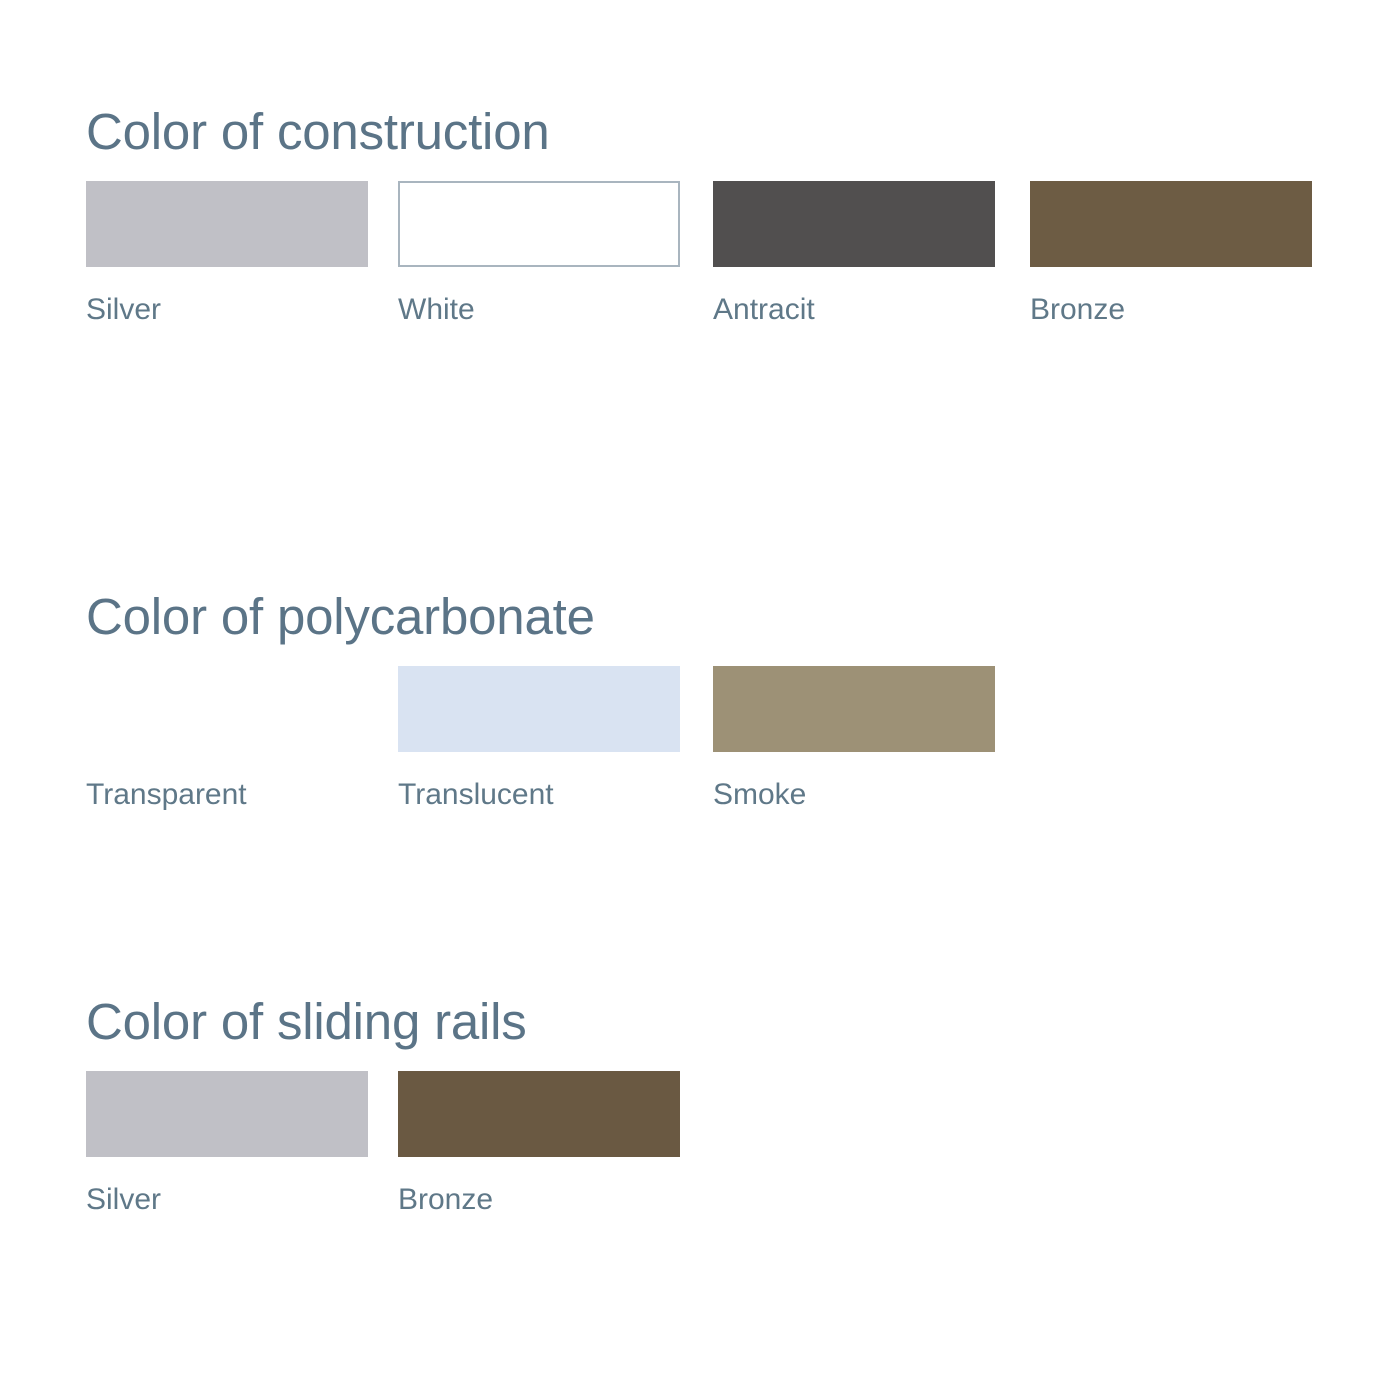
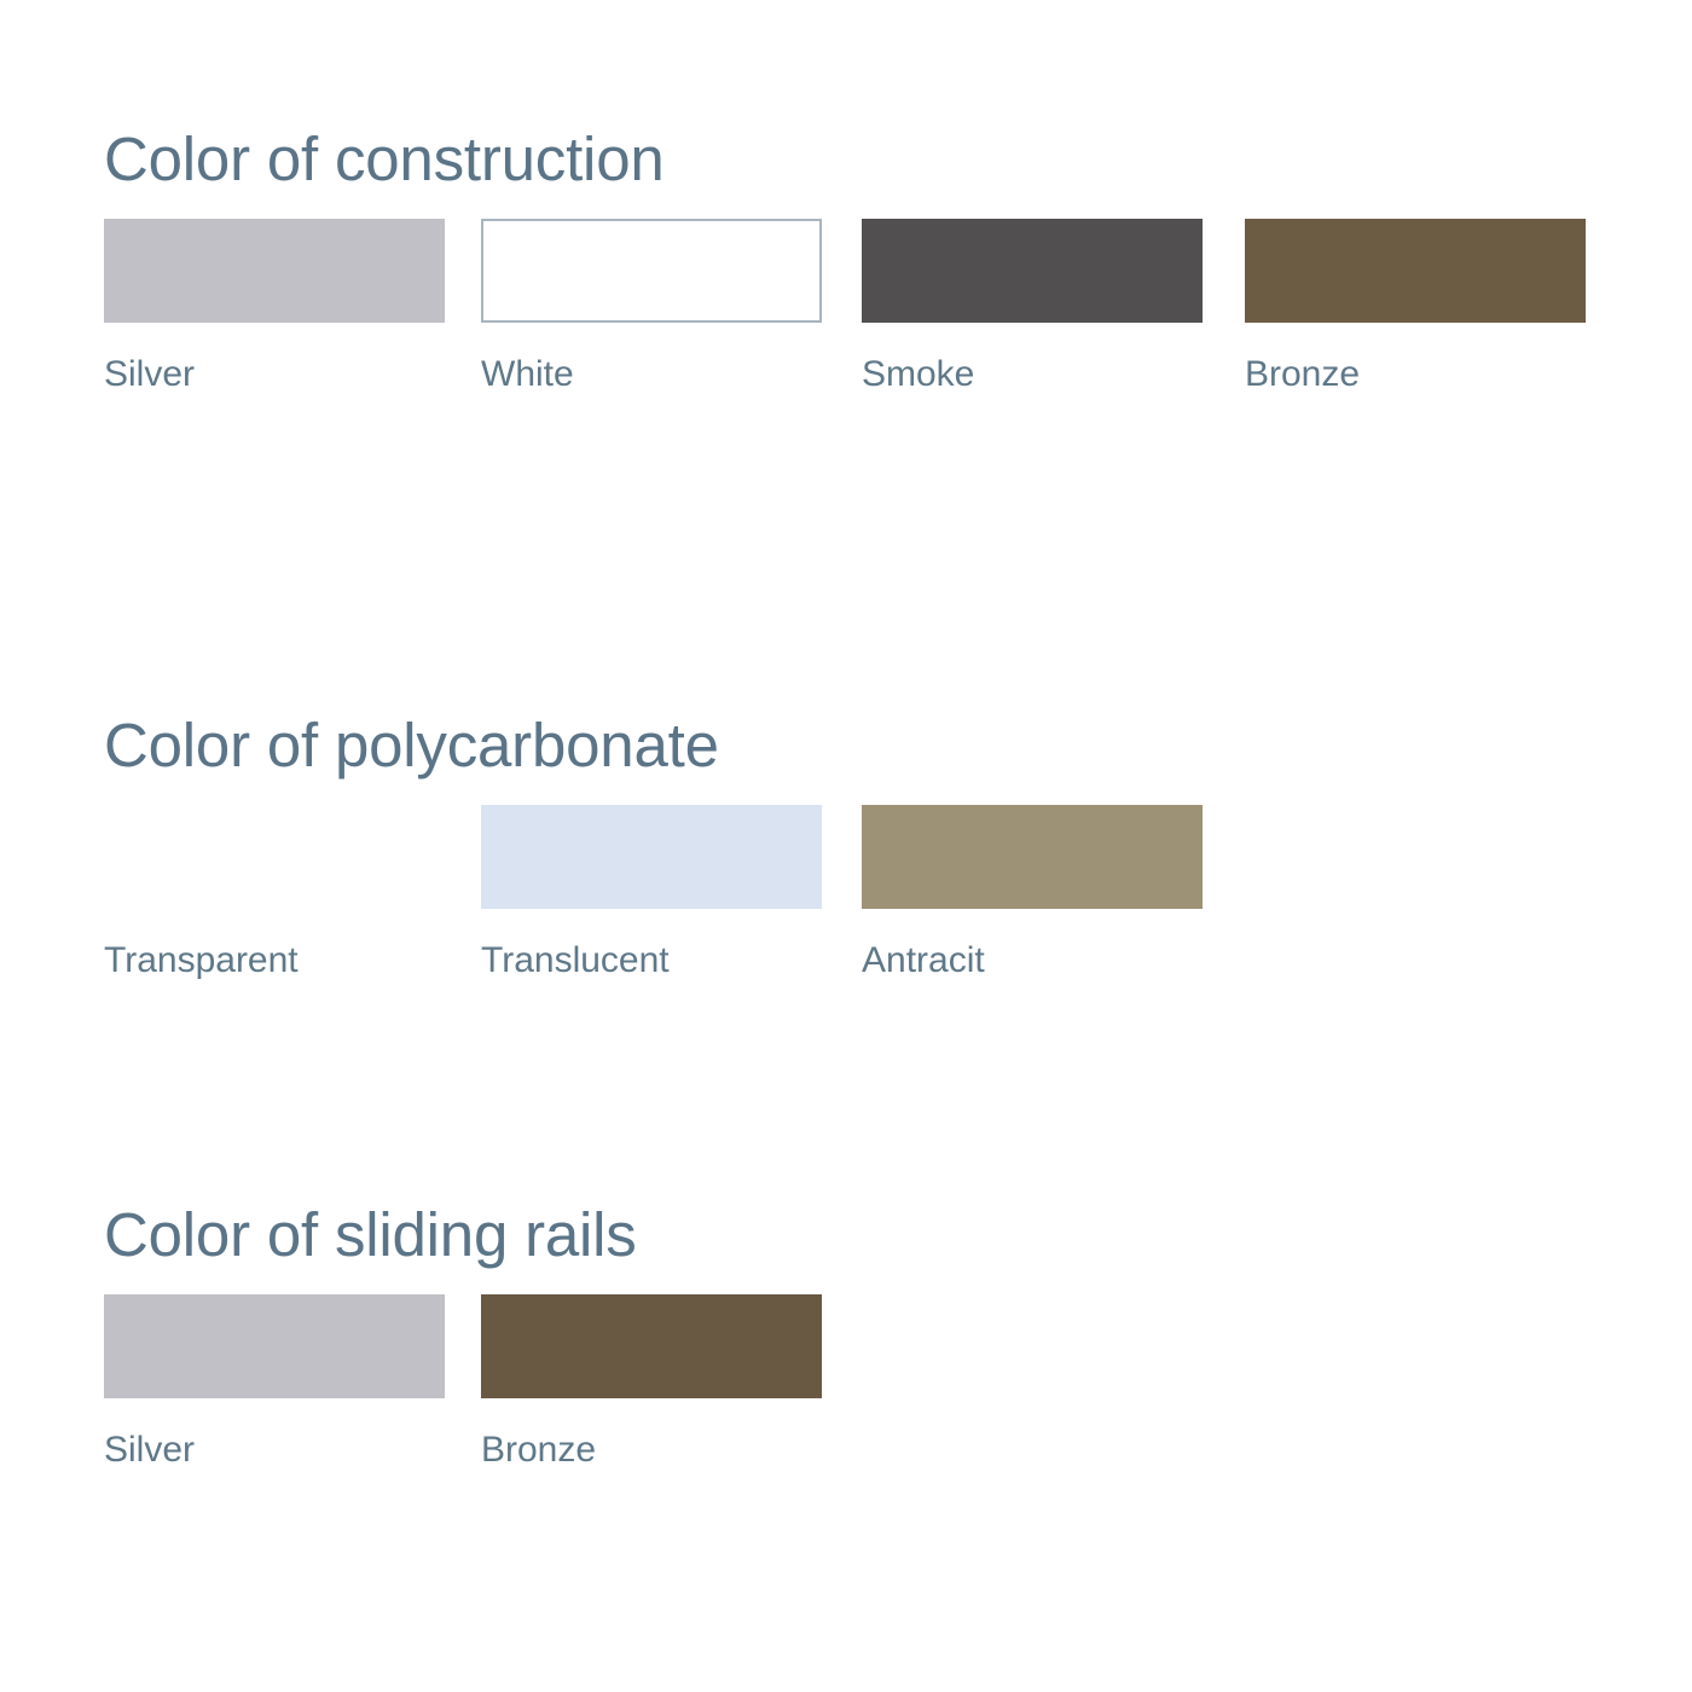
  Color of construction
  Silver
  White
- Antracit
+ Smoke
  Bronze
  Color of polycarbonate
  Transparent
  Translucent
- Smoke
+ Antracit
  Color of sliding rails
  Silver
  Bronze
